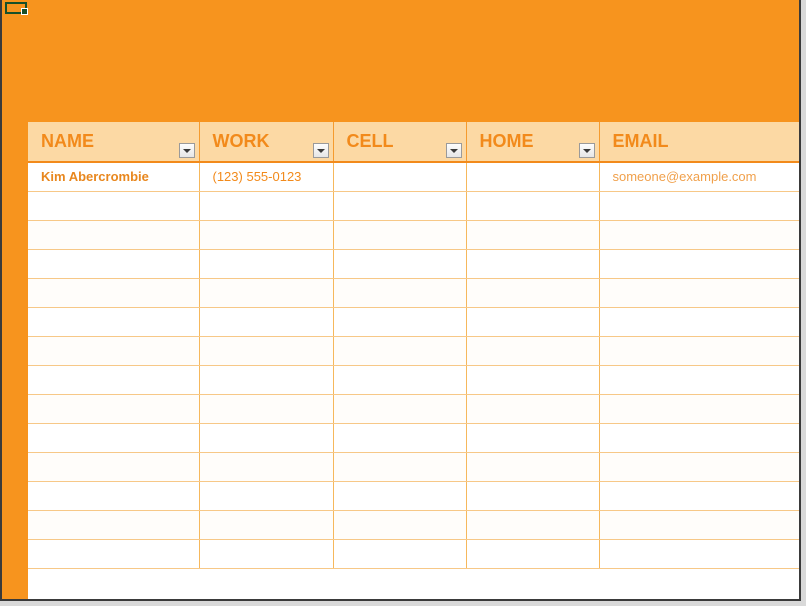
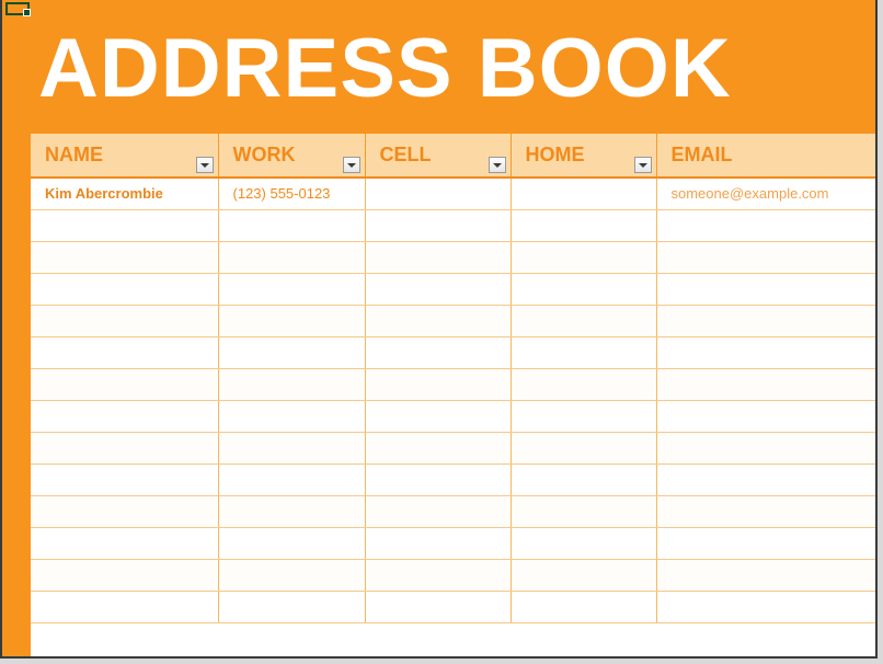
+ ADDRESS BOOK
  NAME	WORK	CELL	HOME	EMAIL
  Kim Abercrombie	(123) 555-0123			someone@example.com
